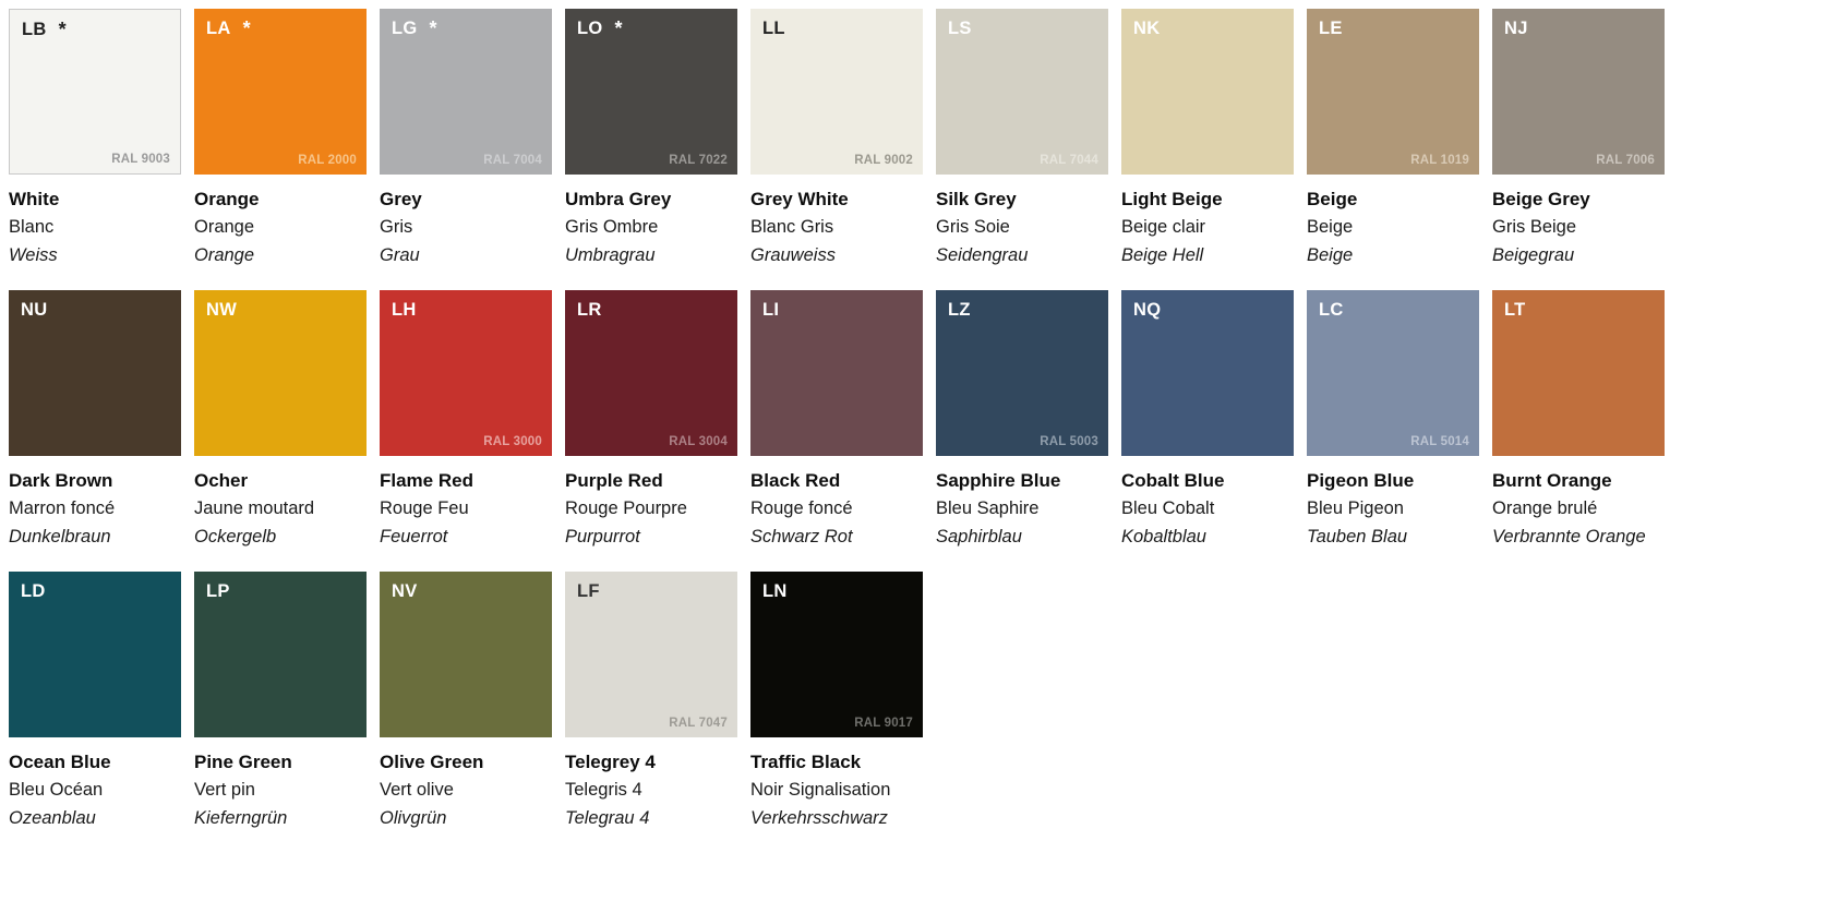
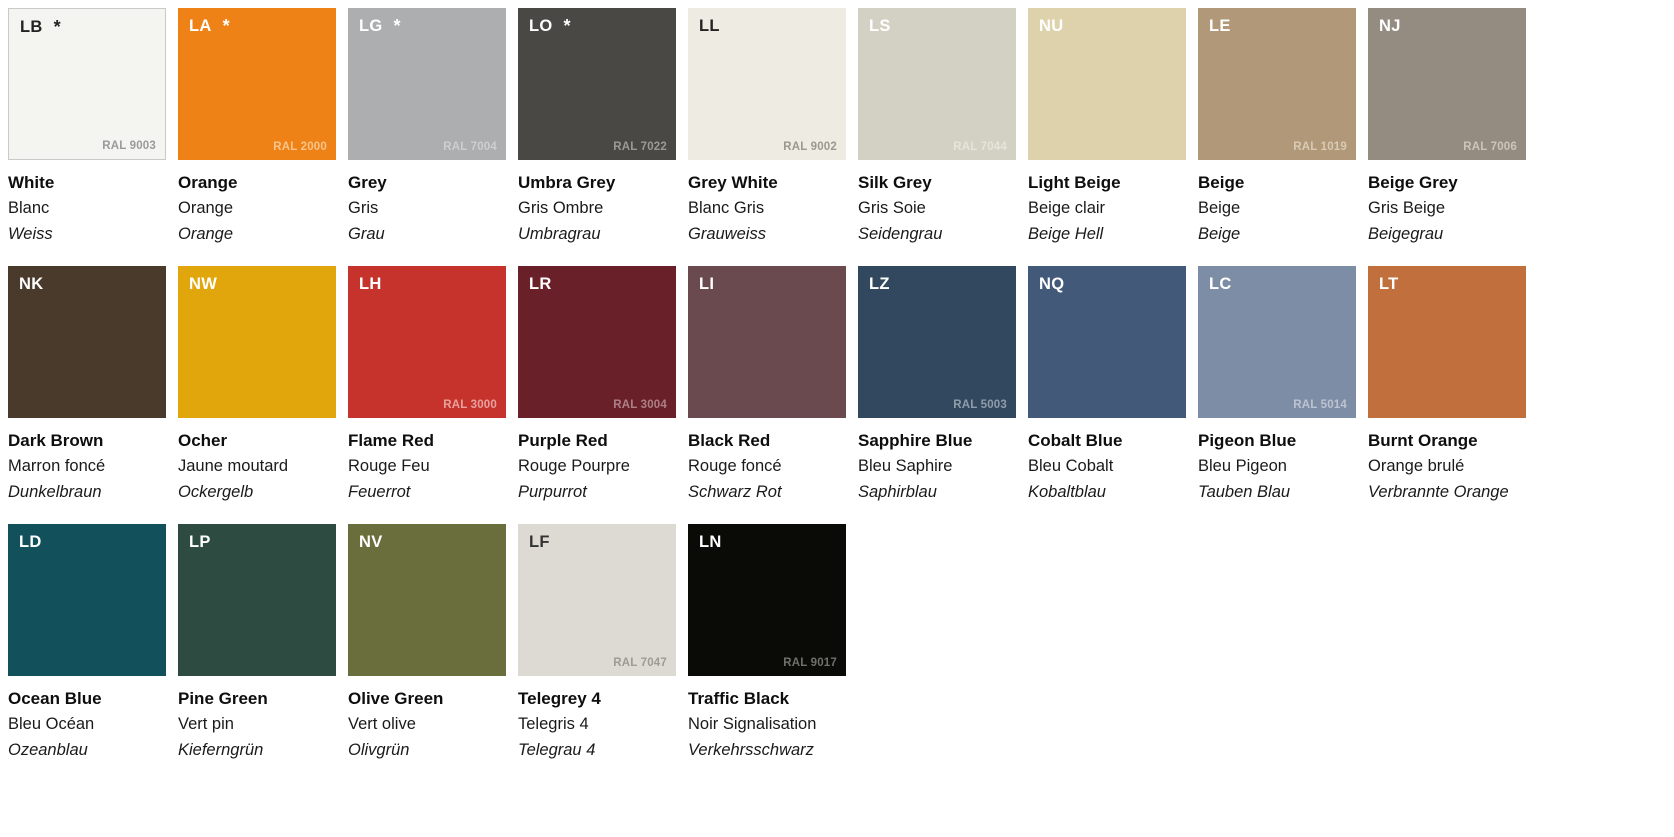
  LB *
  RAL 9003
  White
  Blanc
  Weiss
  LA *
  RAL 2000
  Orange
  Orange
  Orange
  LG *
  RAL 7004
  Grey
  Gris
  Grau
  LO *
  RAL 7022
  Umbra Grey
  Gris Ombre
  Umbragrau
  LL
  RAL 9002
  Grey White
  Blanc Gris
  Grauweiss
  LS
  Silk Grey
  Gris Soie
  Seidengrau
- NK
+ NU
  Light Beige
  Beige clair
  Beige Hell
  LE
  RAL 1019
  Beige
  Beige
  Beige
  NJ
  RAL 7006
  Beige Grey
  Gris Beige
  Beigegrau
- NU
+ NK
  Dark Brown
  Marron foncé
  Dunkelbraun
  NW
  Ocher
  Jaune moutard
  Ockergelb
  LH
  RAL 3000
  Flame Red
  Rouge Feu
  Feuerrot
  LR
  RAL 3004
  Purple Red
  Rouge Pourpre
  Purpurrot
  LI
  Black Red
  Rouge foncé
  Schwarz Rot
  LZ
  RAL 5003
  Sapphire Blue
  Bleu Saphire
  Saphirblau
  NQ
  Cobalt Blue
  Bleu Cobalt
  Kobaltblau
  LC
  RAL 5014
  Pigeon Blue
  Bleu Pigeon
  Tauben Blau
  LT
  Burnt Orange
  Orange brulé
  Verbrannte Orange
  LD
  Ocean Blue
  Bleu Océan
  Ozeanblau
  LP
  Pine Green
  Vert pin
  Kieferngrün
  NV
  Olive Green
  Vert olive
  Olivgrün
  LF
  RAL 7047
  Telegrey 4
  Telegris 4
  Telegrau 4
  LN
  RAL 9017
  Traffic Black
  Noir Signalisation
  Verkehrsschwarz
